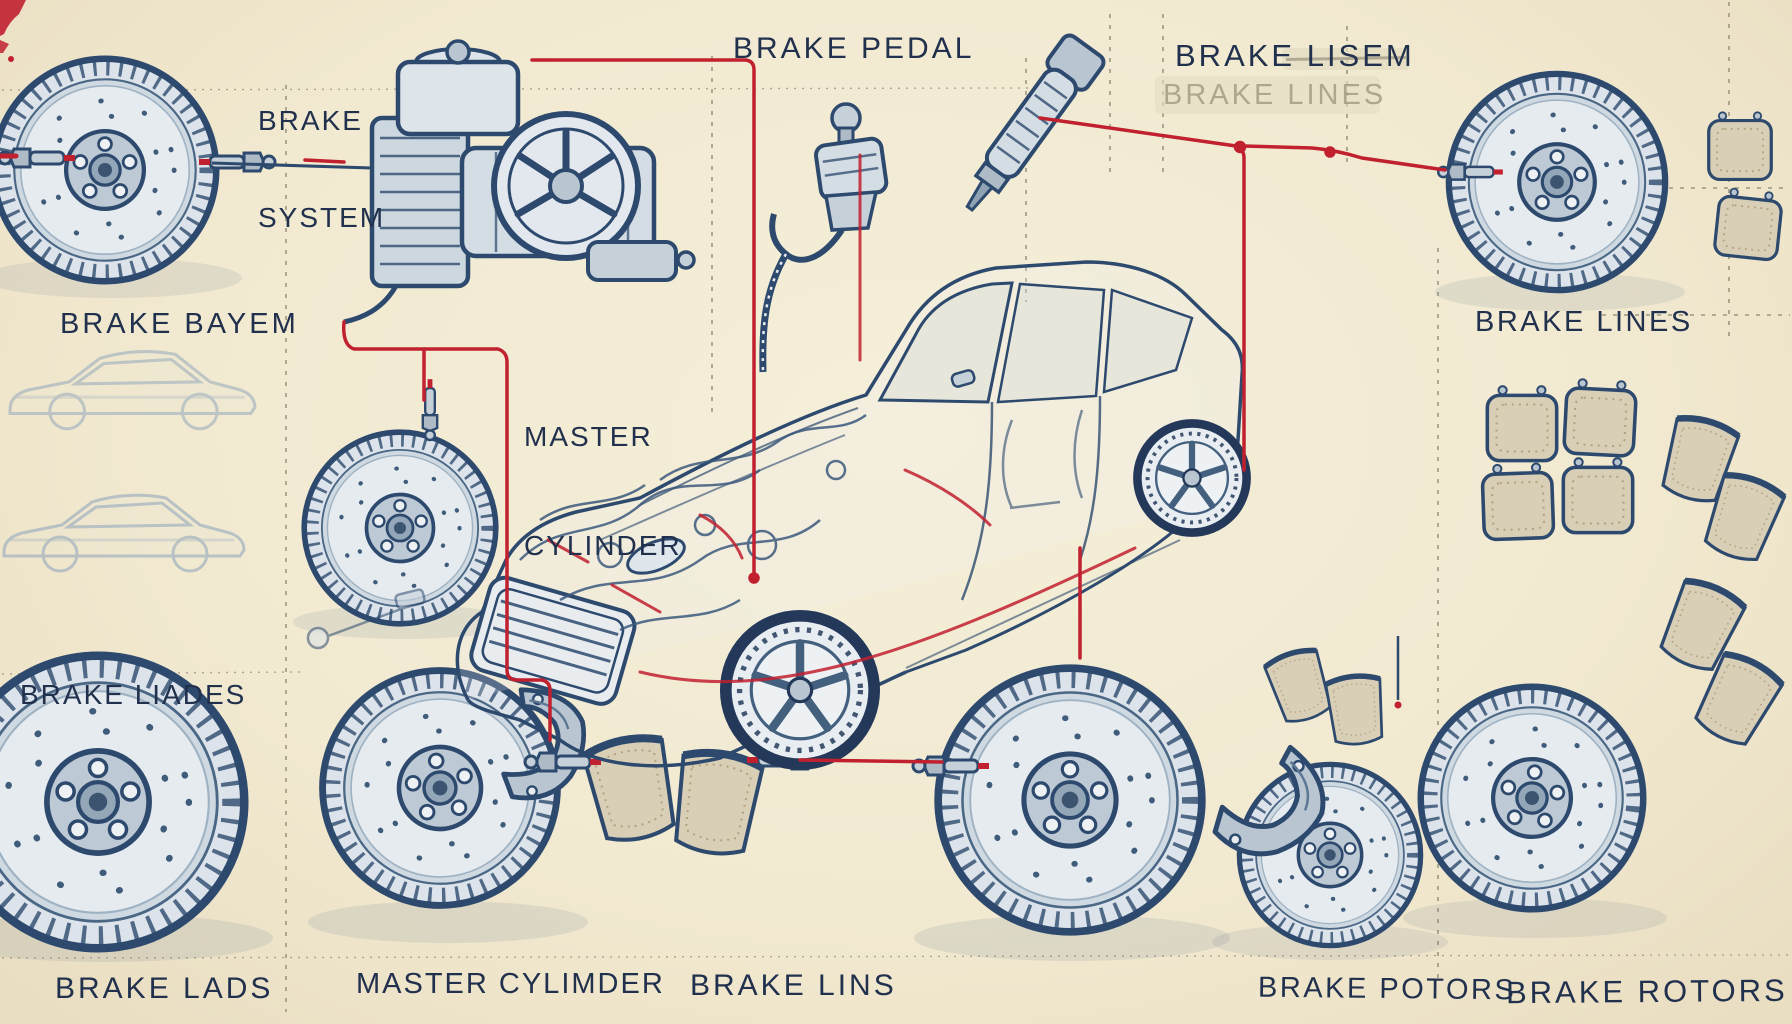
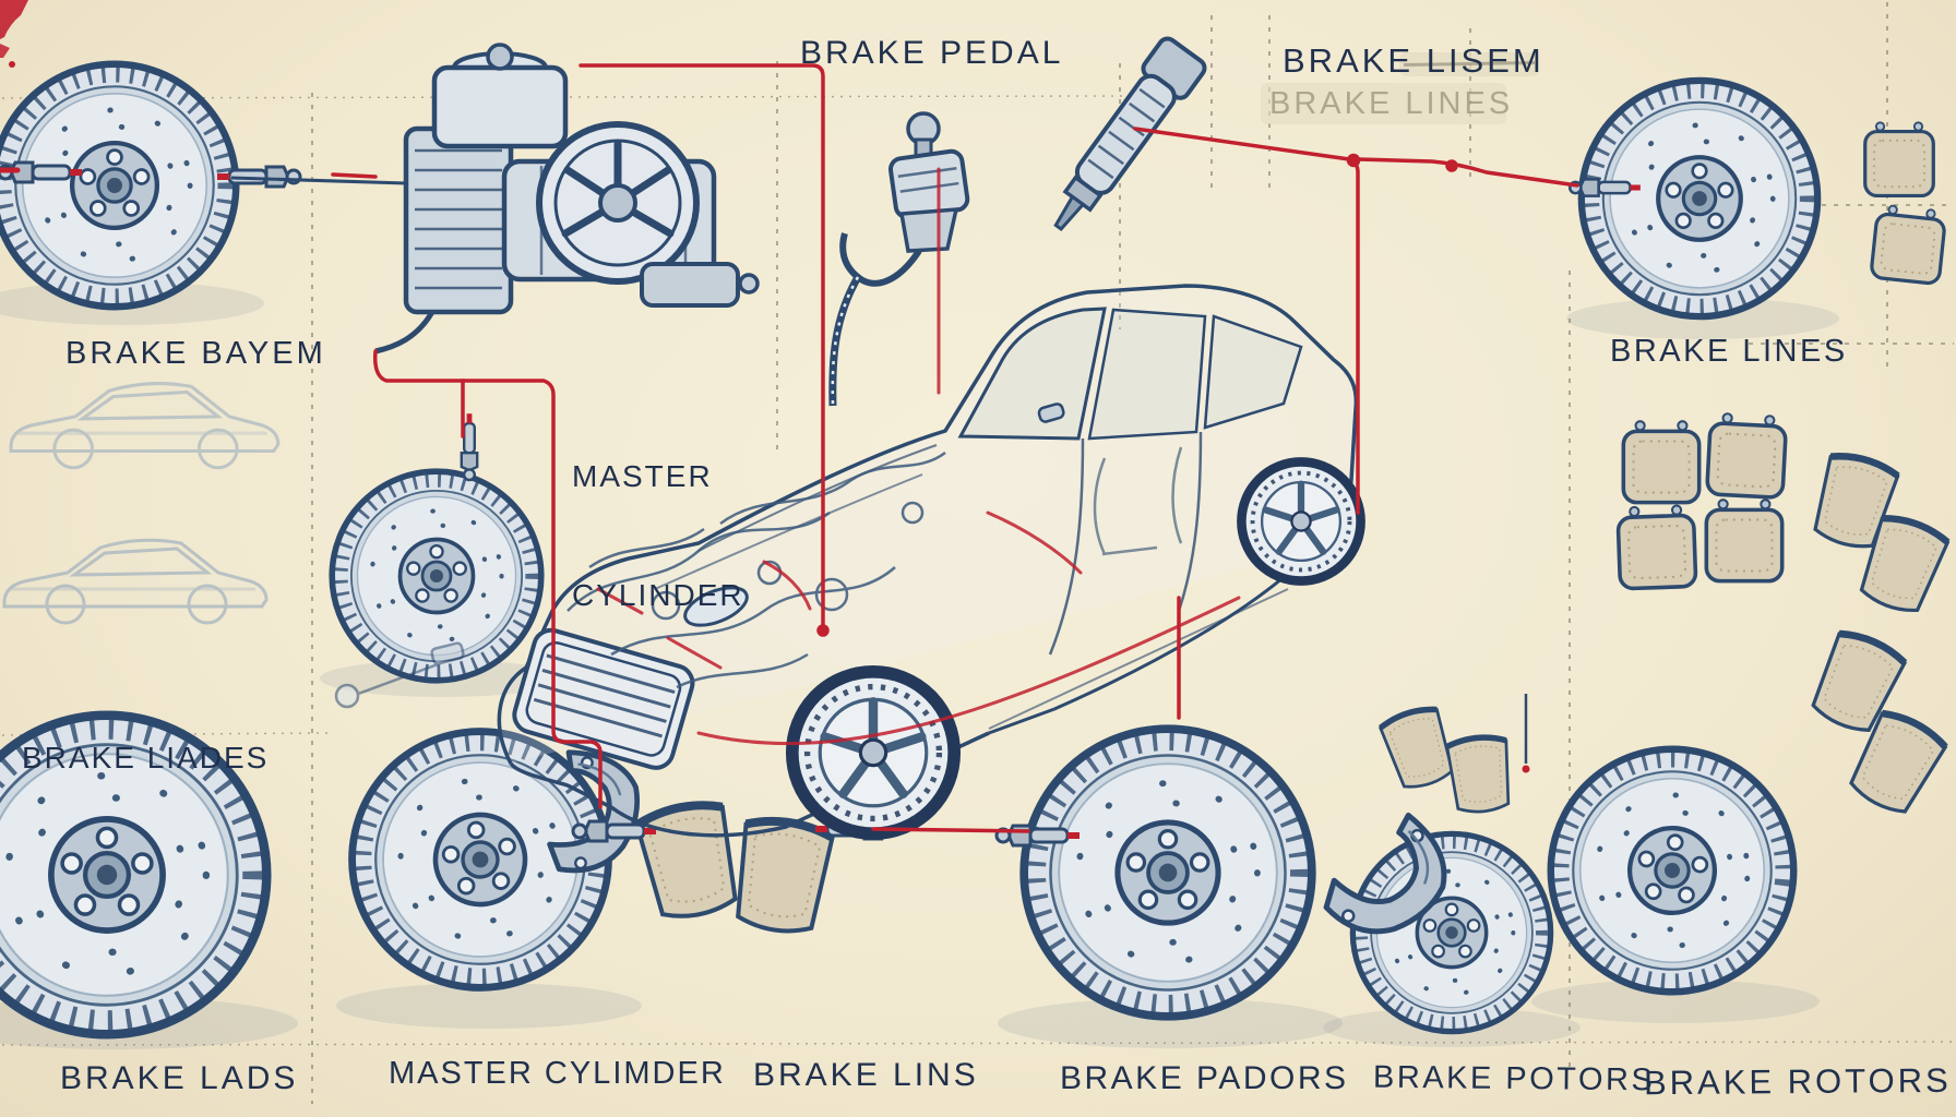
- BRAKE
- SYSTEM
  BRAKE PEDAL
  BRAKE LISEM
  BRAKE LINES
  BRAKE BAYEM
  MASTER
  CYLINDER
  BRAKE LINES
  BRAKE LIADES
  BRAKE LADS
  MASTER CYLIMDER
  BRAKE LINS
+ BRAKE PADORS
  BRAKE POTORS
  BRAKE ROTORS
